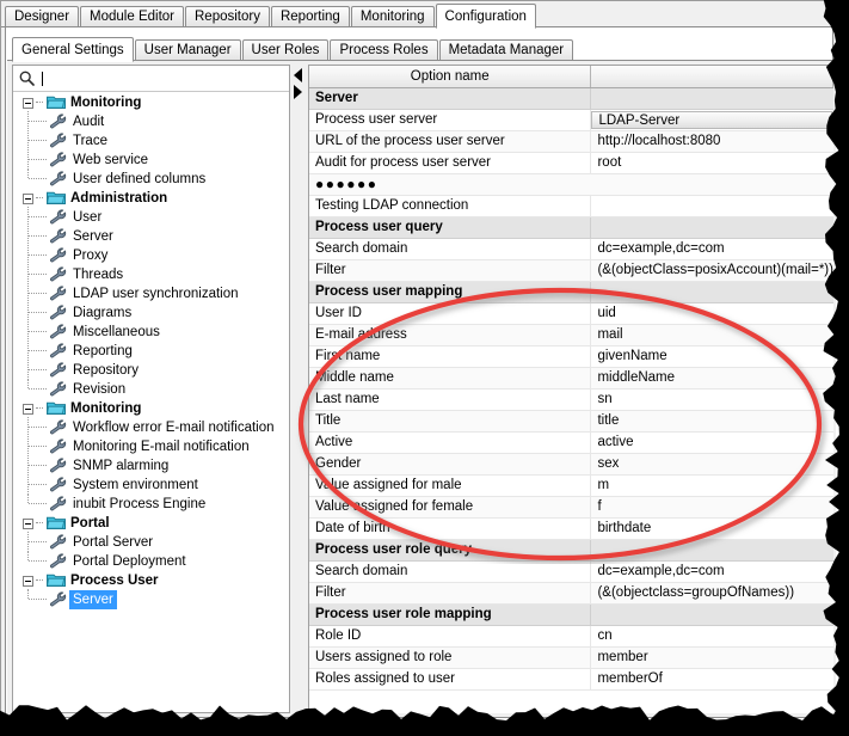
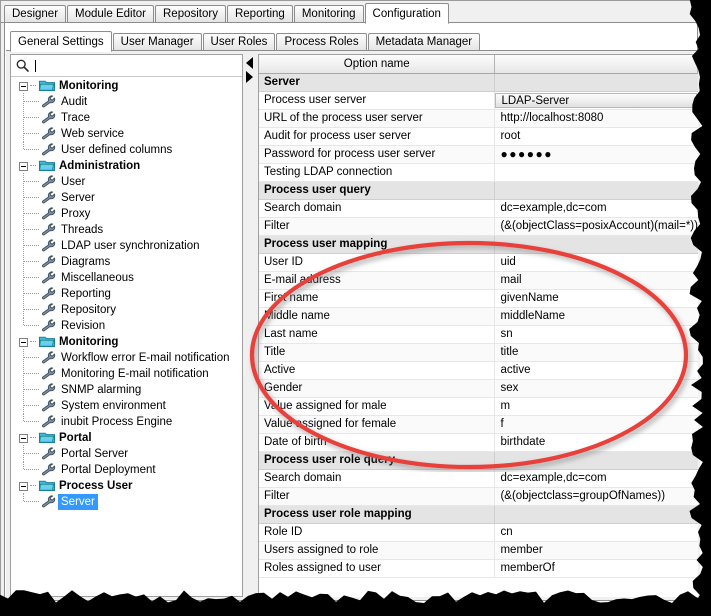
  Designer
  Module Editor
  Repository
  Reporting
  Monitoring
  Configuration
  General Settings
  User Manager
  User Roles
  Process Roles
  Metadata Manager
  Monitoring
  Audit
  Trace
  Web service
  User defined columns
  Administration
  User
  Server
  Proxy
  Threads
  LDAP user synchronization
  Diagrams
  Miscellaneous
  Reporting
  Repository
  Revision
  Monitoring
  Workflow error E-mail notification
  Monitoring E-mail notification
  SNMP alarming
  System environment
  inubit Process Engine
  Portal
  Portal Server
  Portal Deployment
  Process User
  Server
  Option name
  Server
  Process user server
  LDAP-Server
  URL of the process user server
  http://localhost:8080
  Audit for process user server
  root
+ Password for process user server
  ●●●●●●
  Testing LDAP connection
  Process user query
  Search domain
  dc=example,dc=com
  Filter
  (&(objectClass=posixAccount)(mail=*))
  Process user mapping
  User ID
  uid
  E-mail adress
  mail
  Fir name
  givenName
  Middle name
  middleName
  Last name
  sn
  Title
  title
  Active
  active
  Gender
  sex
  Vue assigned for male
  m
  Valuessigned for female
  f
  Date of birth
  birthdate
  Process user role que
  Search domain
  dc=example,dc=com
  Filter
  (&(objectclass=groupOfNames))
  Process user role mapping
  Role ID
  cn
  Users assigned to role
  member
  Roles assigned to user
  memberOf
